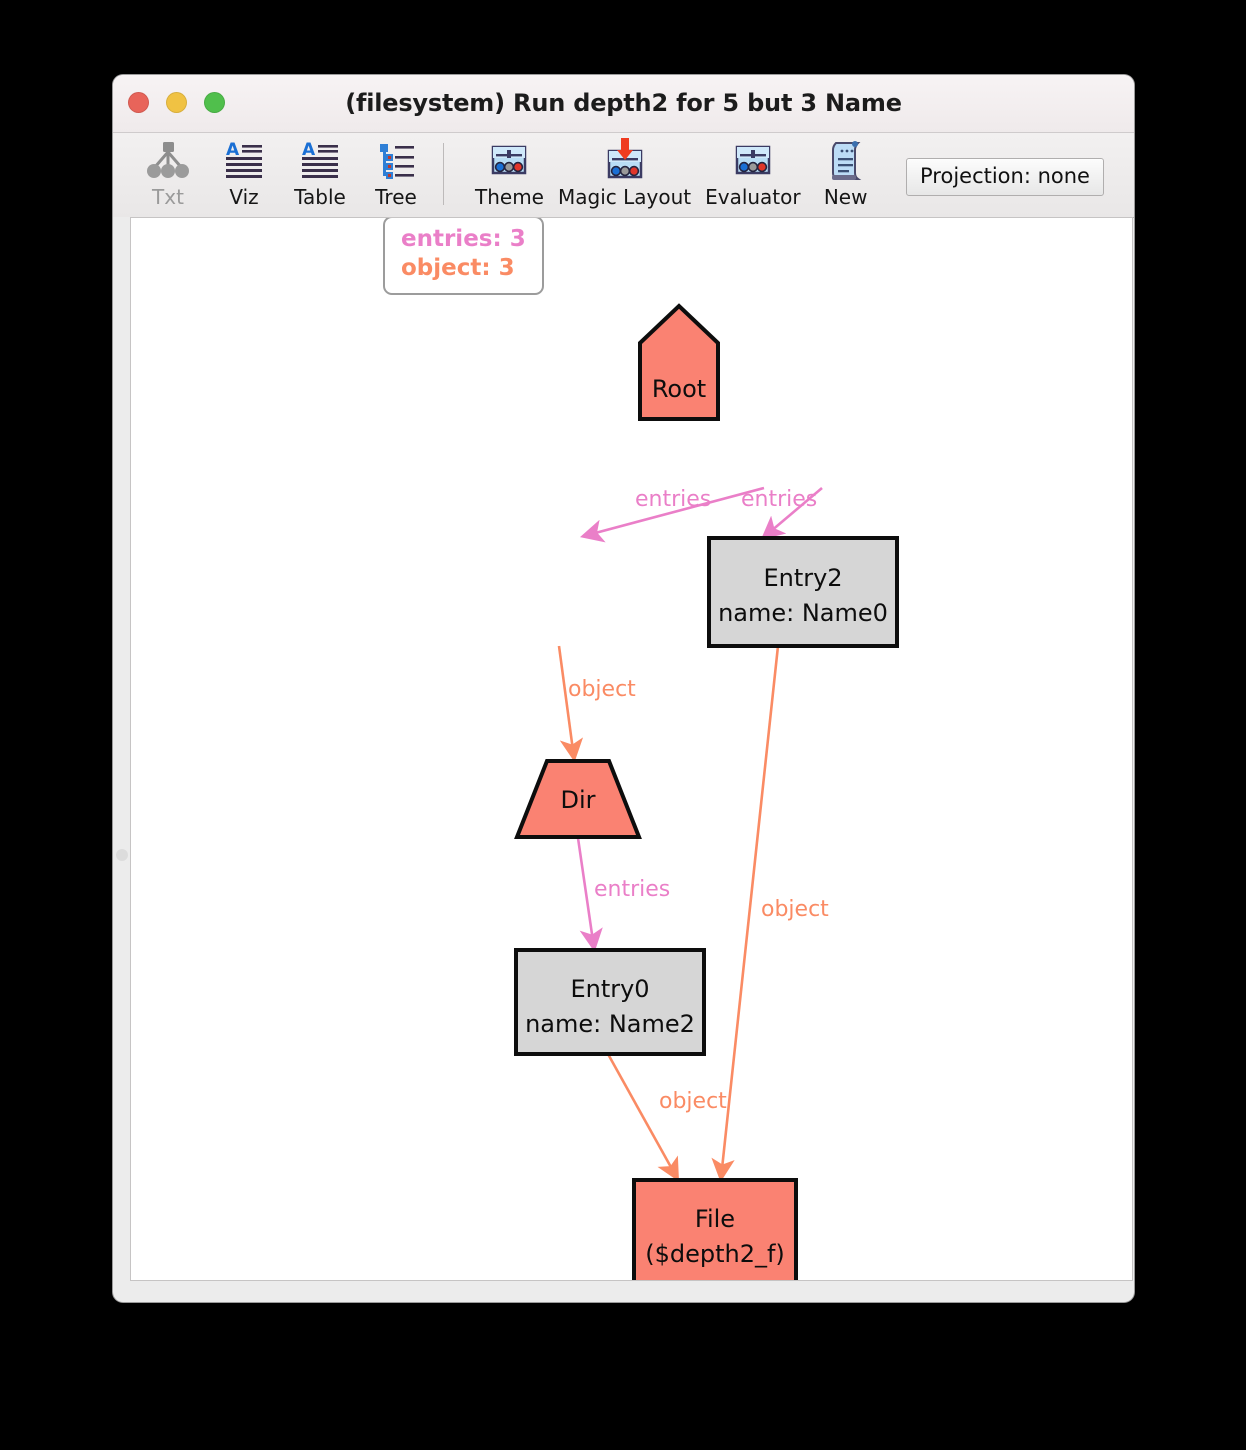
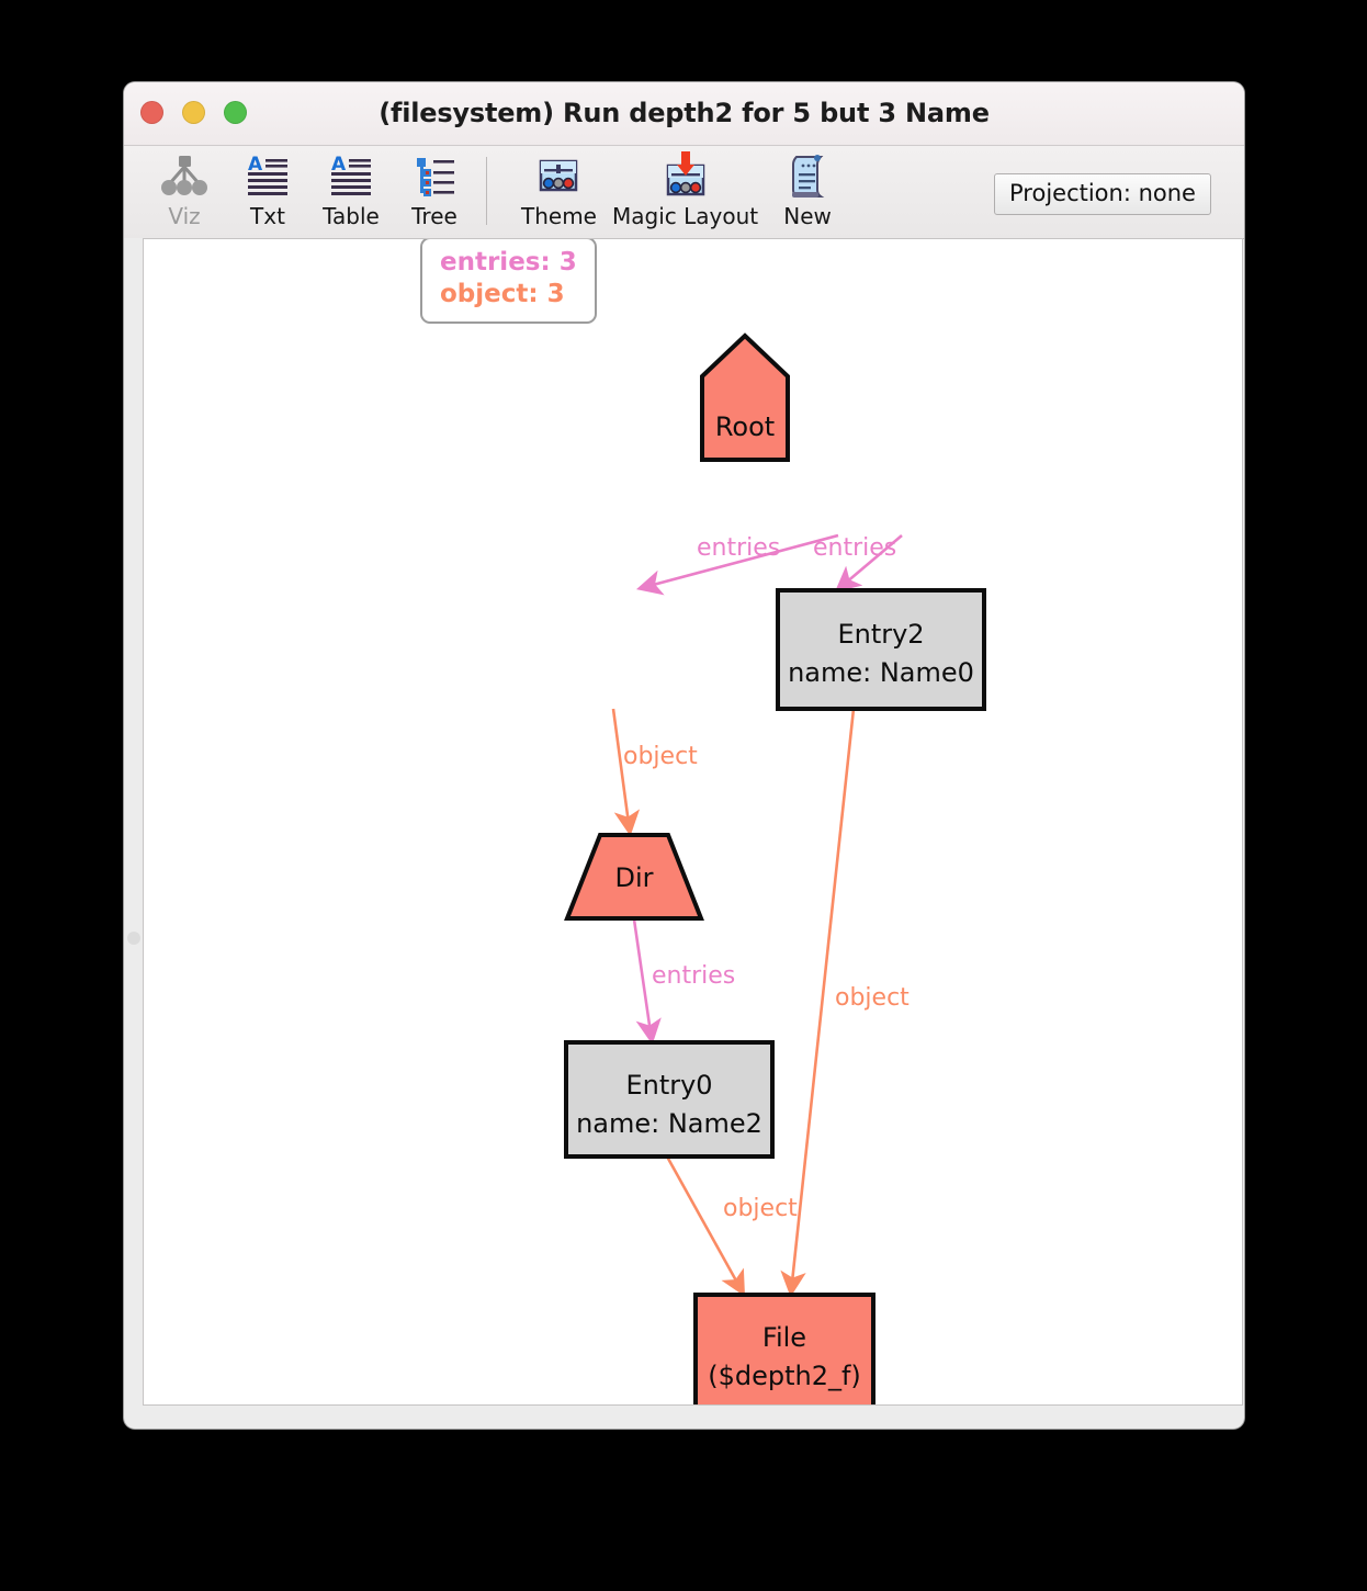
  (filesystem) Run depth2 for 5 but 3 Name
- Txt
+ Viz
  A
- Viz
+ Txt
  A
  Table
  Tree
  Theme
  Magic Layout
- Evaluator
  New
  Projection: none
  entries: 3
  object: 3
  entries
  entries
  object
  entries
  object
  object
  Root
  Entry2
  name: Name0
  Dir
  Entry0
  name: Name2
  File
  ($depth2_f)
